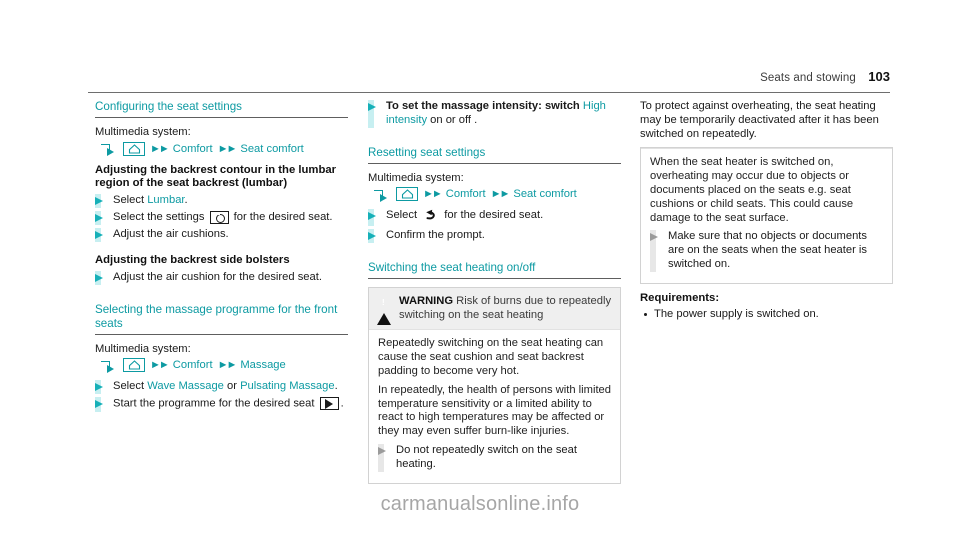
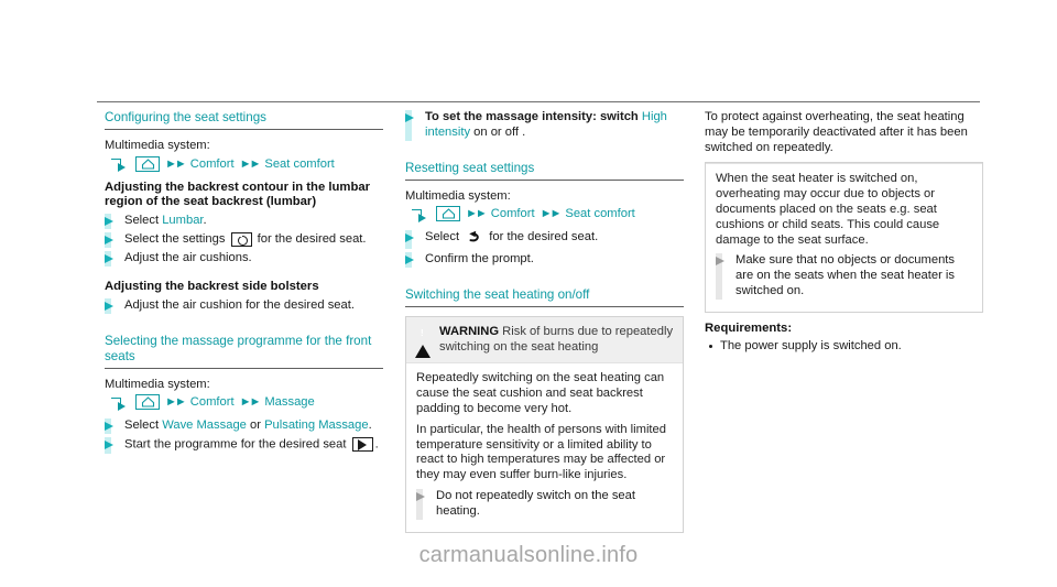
- Seats and stowing 103
  Configuring the seat settings
  Multimedia system:
  ►►
  Comfort
  ►►
  Seat comfort
  Adjusting the backrest contour in the lumbar region of the seat backrest (lumbar)
  Select Lumbar.
  Select the settings for the desired seat.
  Adjust the air cushions.
  Adjusting the backrest side bolsters
  Adjust the air cushion for the desired seat.
  Selecting the massage programme for the front seats
  Multimedia system:
  ►►
  Comfort
  ►►
  Massage
  Select Wave Massage or Pulsating Massage.
  Start the programme for the desired seat .
  To set the massage intensity: switch High intensity on or off .
  Resetting seat settings
  Multimedia system:
  ►►
  Comfort
  ►►
  Seat comfort
  Select for the desired seat.
  Confirm the prompt.
  Switching the seat heating on/off
  WARNING Risk of burns due to repeatedly switching on the seat heating
  Repeatedly switching on the seat heating can cause the seat cushion and seat backrest padding to become very hot.
- In repeatedly, the health of persons with limited temperature sensitivity or a limited ability to react to high temperatures may be affected or they may even suffer burn-like injuries.
+ In particular, the health of persons with limited temperature sensitivity or a limited ability to react to high temperatures may be affected or they may even suffer burn-like injuries.
  Do not repeatedly switch on the seat heating.
  To protect against overheating, the seat heating may be temporarily deactivated after it has been switched on repeatedly.
  When the seat heater is switched on, overheating may occur due to objects or documents placed on the seats e.g. seat cushions or child seats. This could cause damage to the seat surface.
  Make sure that no objects or documents are on the seats when the seat heater is switched on.
  Requirements:
  The power supply is switched on.
  carmanualsonline.info
